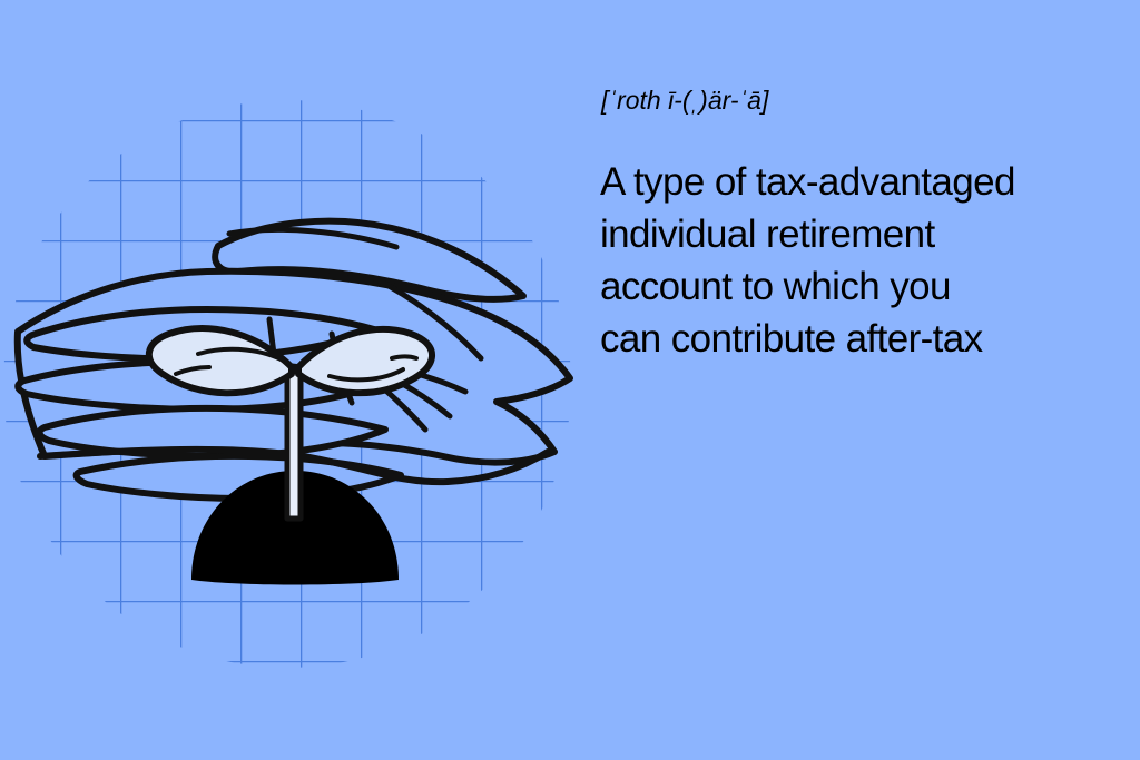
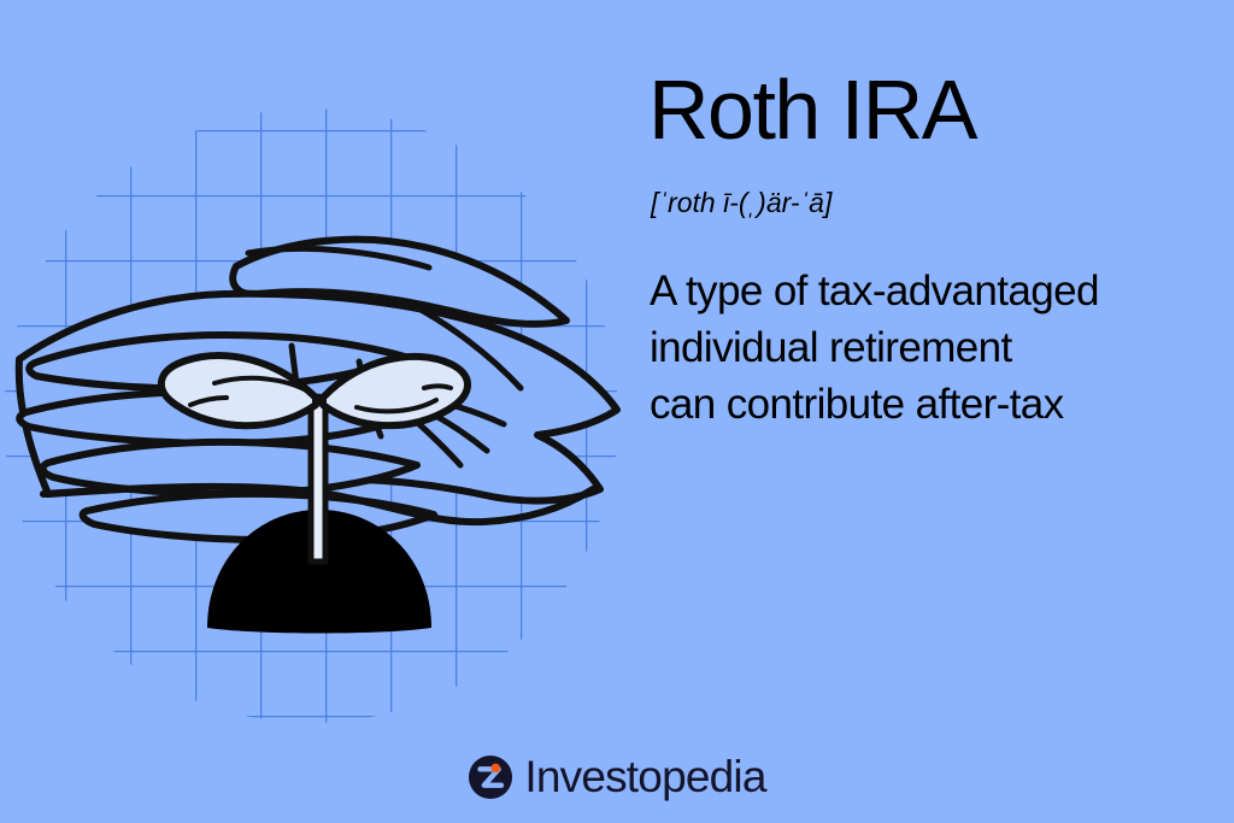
+ Roth IRA
  [ˈroth ī-(ˌ)är-ˈā]
  A type of tax-advantaged
  individual retirement
- account to which you
  can contribute after-tax
+ Investopedia
